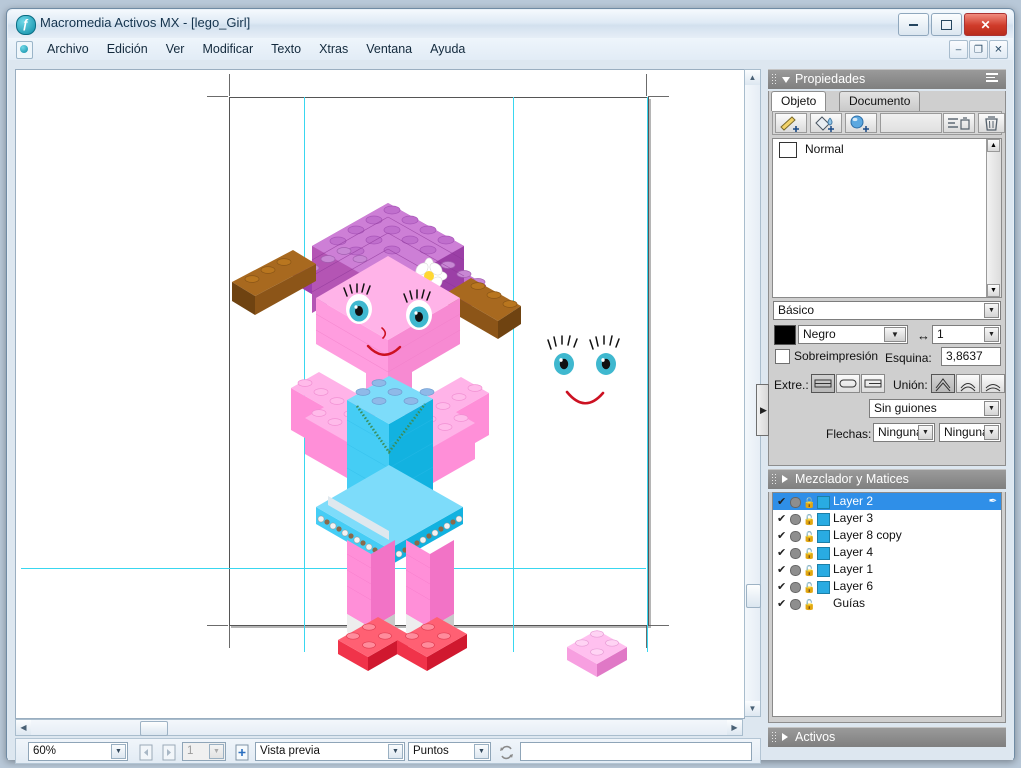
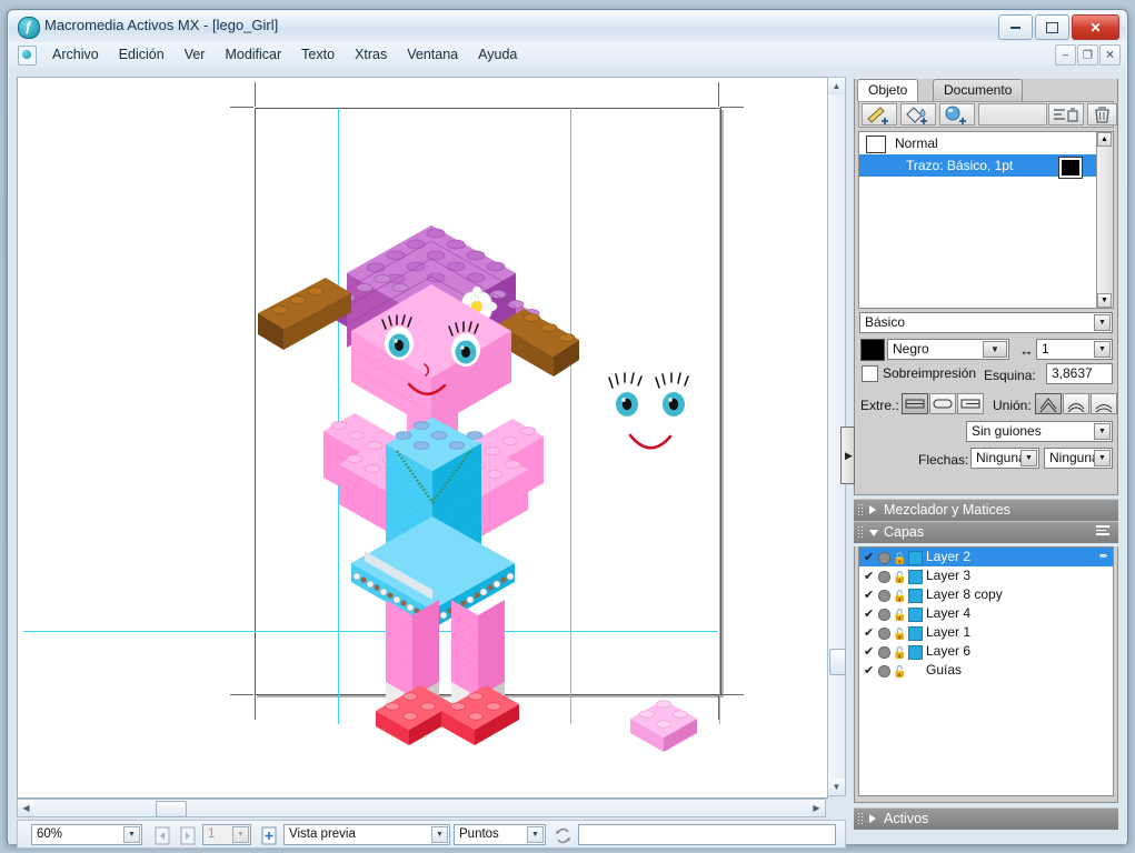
  ƒ
  Macromedia Activos MX - [lego_Girl]
  ✕
  Archivo
  Edición
  Ver
  Modificar
  Texto
  Xtras
  Ventana
  Ayuda
  –
  ❐
  ✕
  ◀
  ▶
  ▲
  ▼
  60%
  1
  Vista previa
  Puntos
  ▶
- Propiedades
  Objeto
  Documento
  Normal
+ Trazo: Básico, 1pt
  Básico
  Negro
  ▼
  ↔
  1
  Sobreimpresión
  Esquina:
  3,8637
  Extre.:
  Unión:
  Sin guiones
  Flechas:
  Ningun
  Ningun
  Mezclador y Matices
+ Capas
  ✔
  🔓
  Layer 2
  ✒
  ✔
  🔓
  Layer 3
  ✔
  🔓
  Layer 8 copy
  ✔
  🔓
  Layer 4
  ✔
  🔓
  Layer 1
  ✔
  🔓
  Layer 6
  ✔
  🔓
  Guías
  Activos
